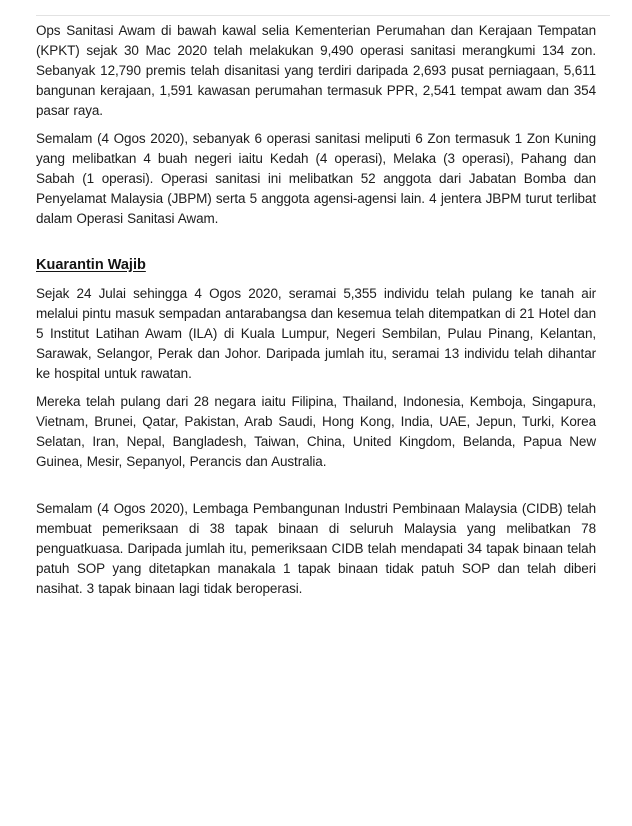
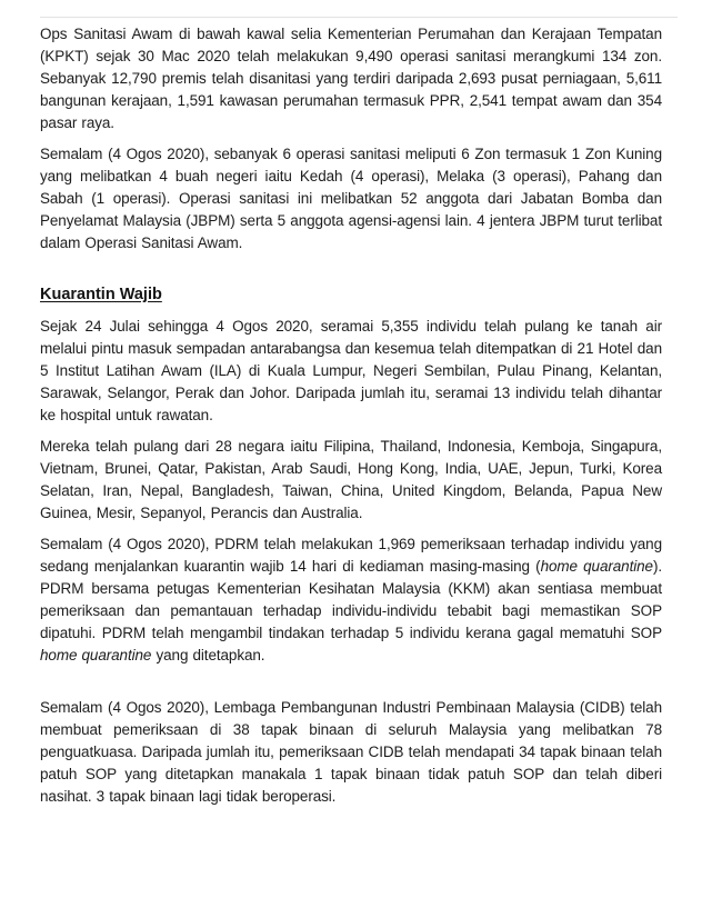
  Ops Sanitasi Awam di bawah kawal selia Kementerian Perumahan dan Kerajaan Tempatan (KPKT) sejak 30 Mac 2020 telah melakukan 9,490 operasi sanitasi merangkumi 134 zon. Sebanyak 12,790 premis telah disanitasi yang terdiri daripada 2,693 pusat perniagaan, 5,611 bangunan kerajaan, 1,591 kawasan perumahan termasuk PPR, 2,541 tempat awam dan 354 pasar raya.
  Semalam (4 Ogos 2020), sebanyak 6 operasi sanitasi meliputi 6 Zon termasuk 1 Zon Kuning yang melibatkan 4 buah negeri iaitu Kedah (4 operasi), Melaka (3 operasi), Pahang dan Sabah (1 operasi). Operasi sanitasi ini melibatkan 52 anggota dari Jabatan Bomba dan Penyelamat Malaysia (JBPM) serta 5 anggota agensi-agensi lain. 4 jentera JBPM turut terlibat dalam Operasi Sanitasi Awam.
  Kuarantin Wajib
  Sejak 24 Julai sehingga 4 Ogos 2020, seramai 5,355 individu telah pulang ke tanah air melalui pintu masuk sempadan antarabangsa dan kesemua telah ditempatkan di 21 Hotel dan 5 Institut Latihan Awam (ILA) di Kuala Lumpur, Negeri Sembilan, Pulau Pinang, Kelantan, Sarawak, Selangor, Perak dan Johor. Daripada jumlah itu, seramai 13 individu telah dihantar ke hospital untuk rawatan.
  Mereka telah pulang dari 28 negara iaitu Filipina, Thailand, Indonesia, Kemboja, Singapura, Vietnam, Brunei, Qatar, Pakistan, Arab Saudi, Hong Kong, India, UAE, Jepun, Turki, Korea Selatan, Iran, Nepal, Bangladesh, Taiwan, China, United Kingdom, Belanda, Papua New Guinea, Mesir, Sepanyol, Perancis dan Australia.
+ Semalam (4 Ogos 2020), PDRM telah melakukan 1,969 pemeriksaan terhadap individu yang sedang menjalankan kuarantin wajib 14 hari di kediaman masing-masing (home quarantine). PDRM bersama petugas Kementerian Kesihatan Malaysia (KKM) akan sentiasa membuat pemeriksaan dan pemantauan terhadap individu-individu tebabit bagi memastikan SOP dipatuhi. PDRM telah mengambil tindakan terhadap 5 individu kerana gagal mematuhi SOP home quarantine yang ditetapkan.
  Semalam (4 Ogos 2020), Lembaga Pembangunan Industri Pembinaan Malaysia (CIDB) telah membuat pemeriksaan di 38 tapak binaan di seluruh Malaysia yang melibatkan 78 penguatkuasa. Daripada jumlah itu, pemeriksaan CIDB telah mendapati 34 tapak binaan telah patuh SOP yang ditetapkan manakala 1 tapak binaan tidak patuh SOP dan telah diberi nasihat. 3 tapak binaan lagi tidak beroperasi.
